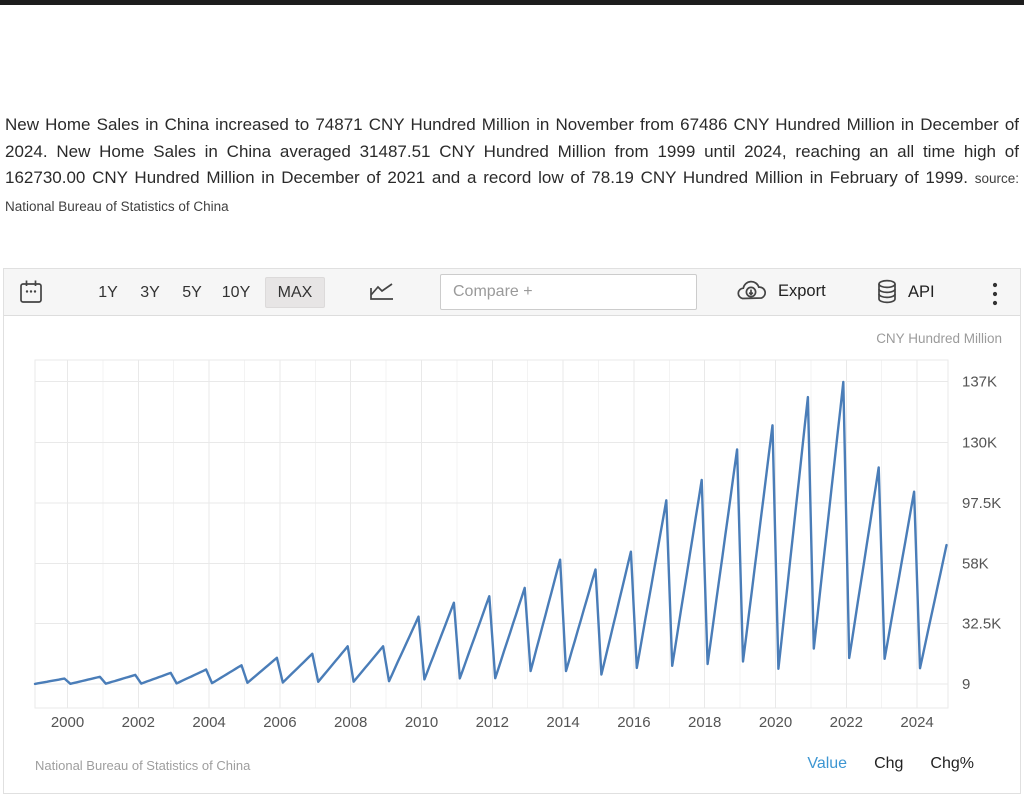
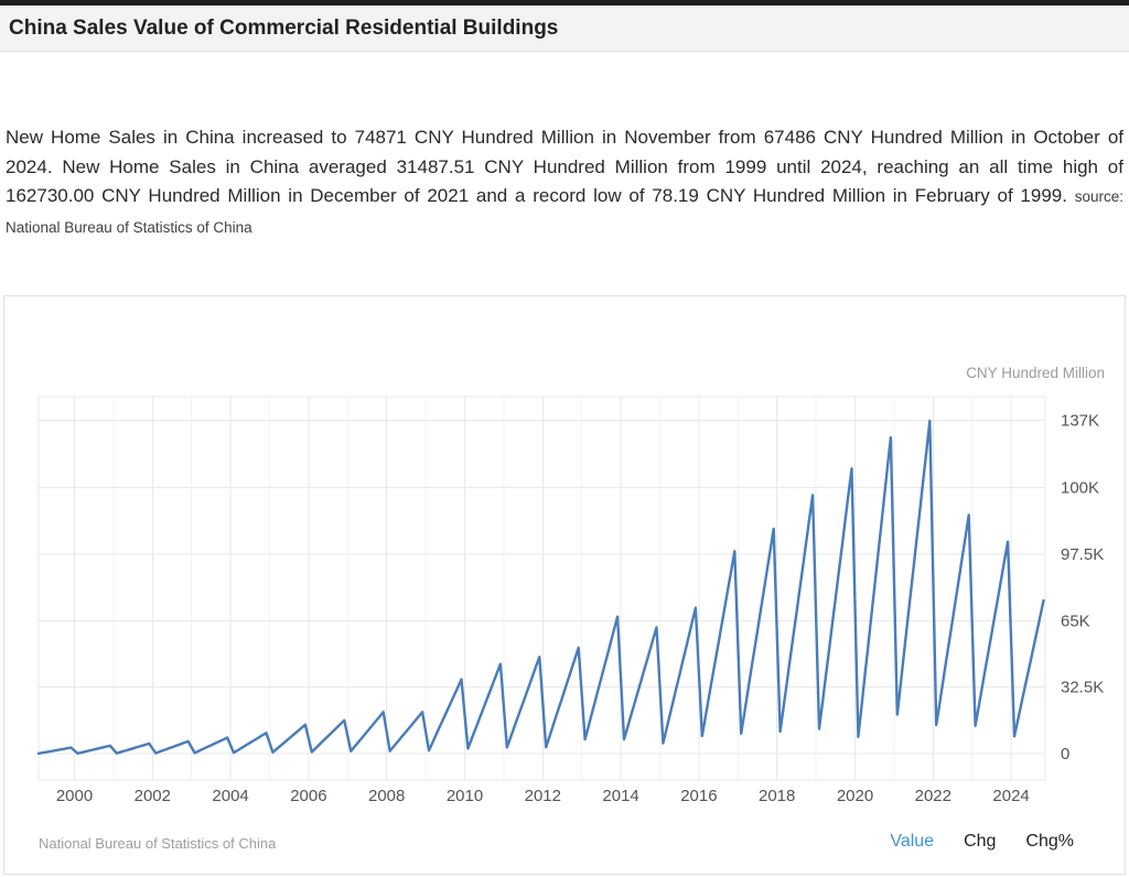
+ China Sales Value of Commercial Residential Buildings
- New Home Sales in China increased to 74871 CNY Hundred Million in November from 67486 CNY Hundred Million in December of 2024. New Home Sales in China averaged 31487.51 CNY Hundred Million from 1999 until 2024, reaching an all time high of 162730.00 CNY Hundred Million in December of 2021 and a record low of 78.19 CNY Hundred Million in February of 1999. source: National Bureau of Statistics of China
+ New Home Sales in China increased to 74871 CNY Hundred Million in November from 67486 CNY Hundred Million in October of 2024. New Home Sales in China averaged 31487.51 CNY Hundred Million from 1999 until 2024, reaching an all time high of 162730.00 CNY Hundred Million in December of 2021 and a record low of 78.19 CNY Hundred Million in February of 1999. source: National Bureau of Statistics of China
- 1Y
- 3Y
- 5Y
- 10Y
- MAX
- Compare +
- Export
- API
  CNY Hundred Million
  2000
  2002
  2004
  2006
  2008
  2010
  2012
  2014
  2016
  2018
  2020
  2022
  2024
  137K
- 130K
+ 100K
  97.5K
- 58K
+ 65K
  32.5K
- 9
+ 0
  National Bureau of Statistics of China
  Value
  Chg
  Chg%
